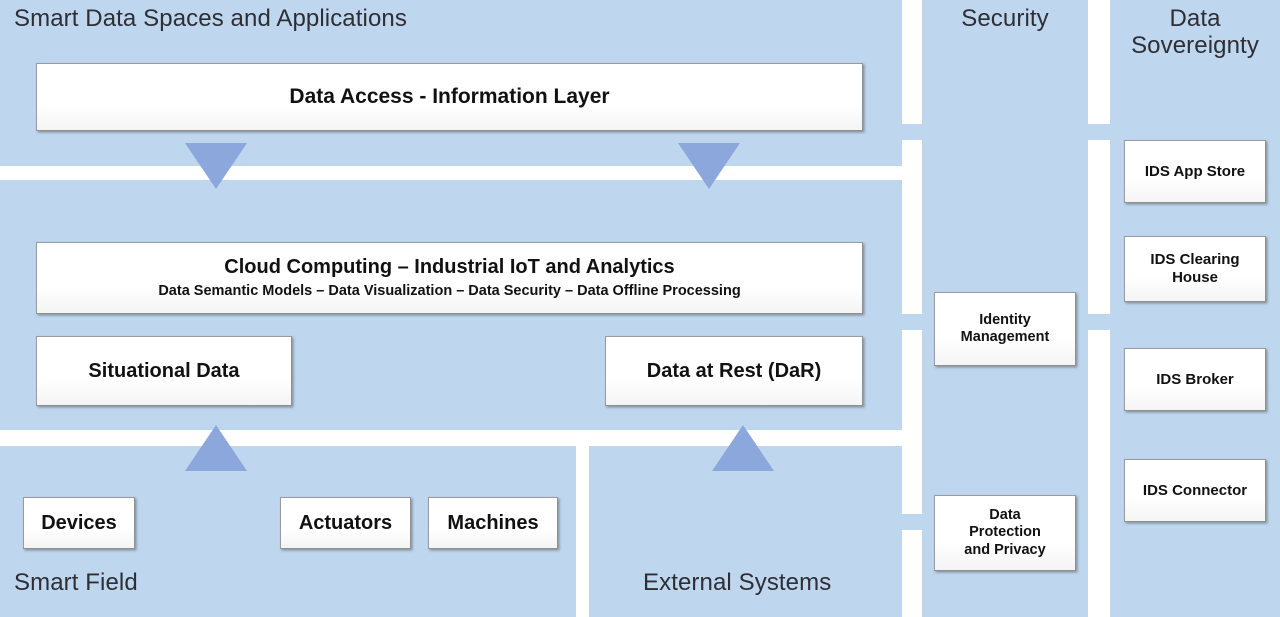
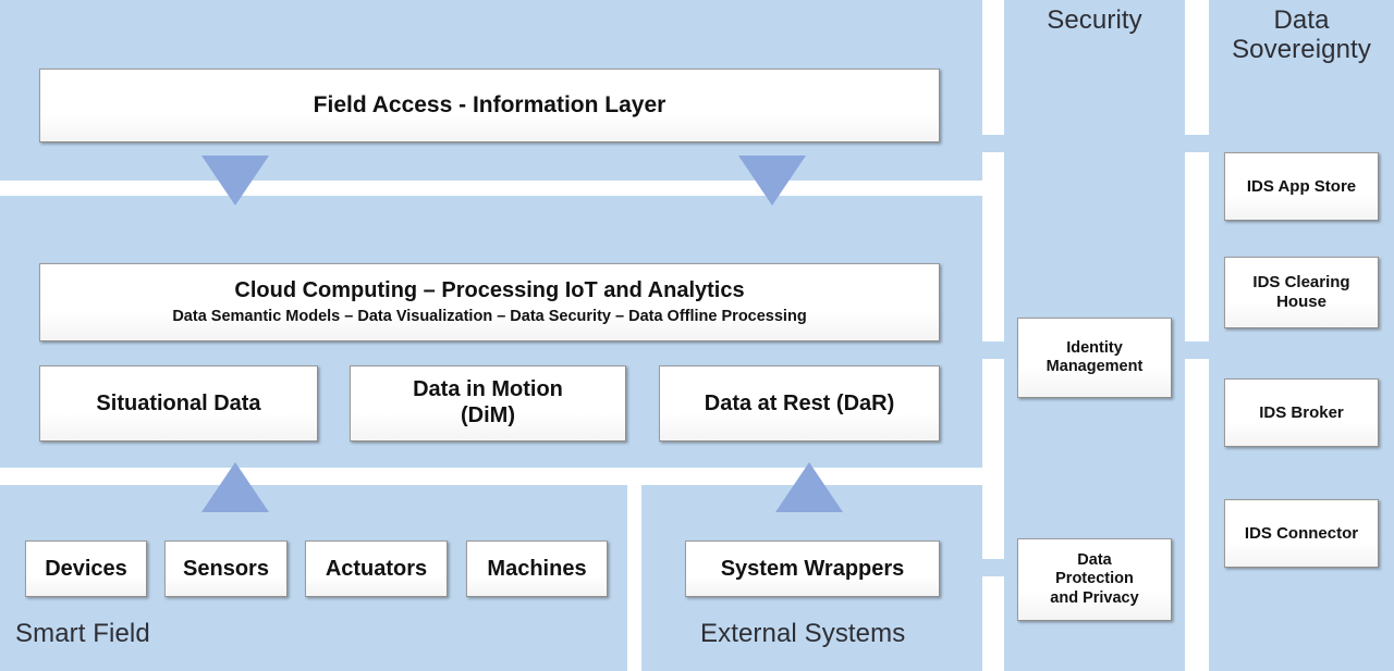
- Smart Data Spaces and Applications
- Data Access - Information Layer
+ Field Access - Information Layer
- Cloud Computing – Industrial IoT and Analytics
+ Cloud Computing – Processing IoT and Analytics
  Data Semantic Models – Data Visualization – Data Security – Data Offline Processing
  Situational Data
+ Data in Motion
+ (DiM)
  Data at Rest (DaR)
  Smart Field
  Devices
+ Sensors
  Actuators
  Machines
  External Systems
+ System Wrappers
  Security
  Identity
  Management
  Data
  Protection
  and Privacy
  Data
  Sovereignty
  IDS App Store
  IDS Clearing
  House
  IDS Broker
  IDS Connector
